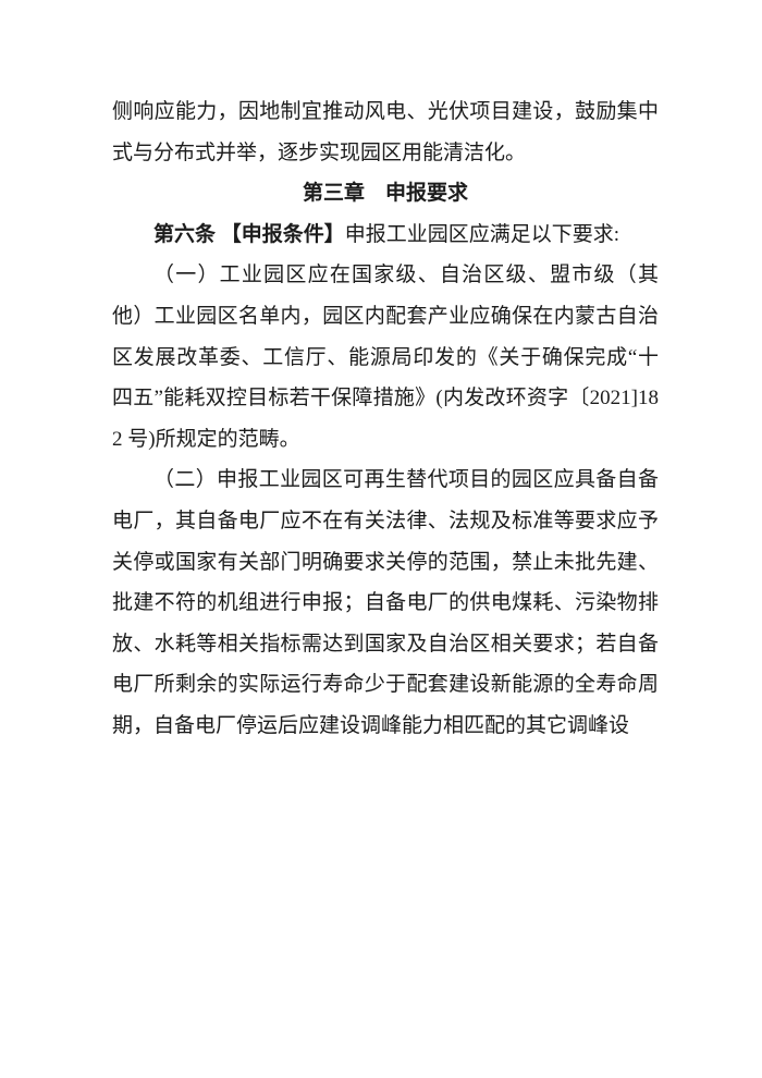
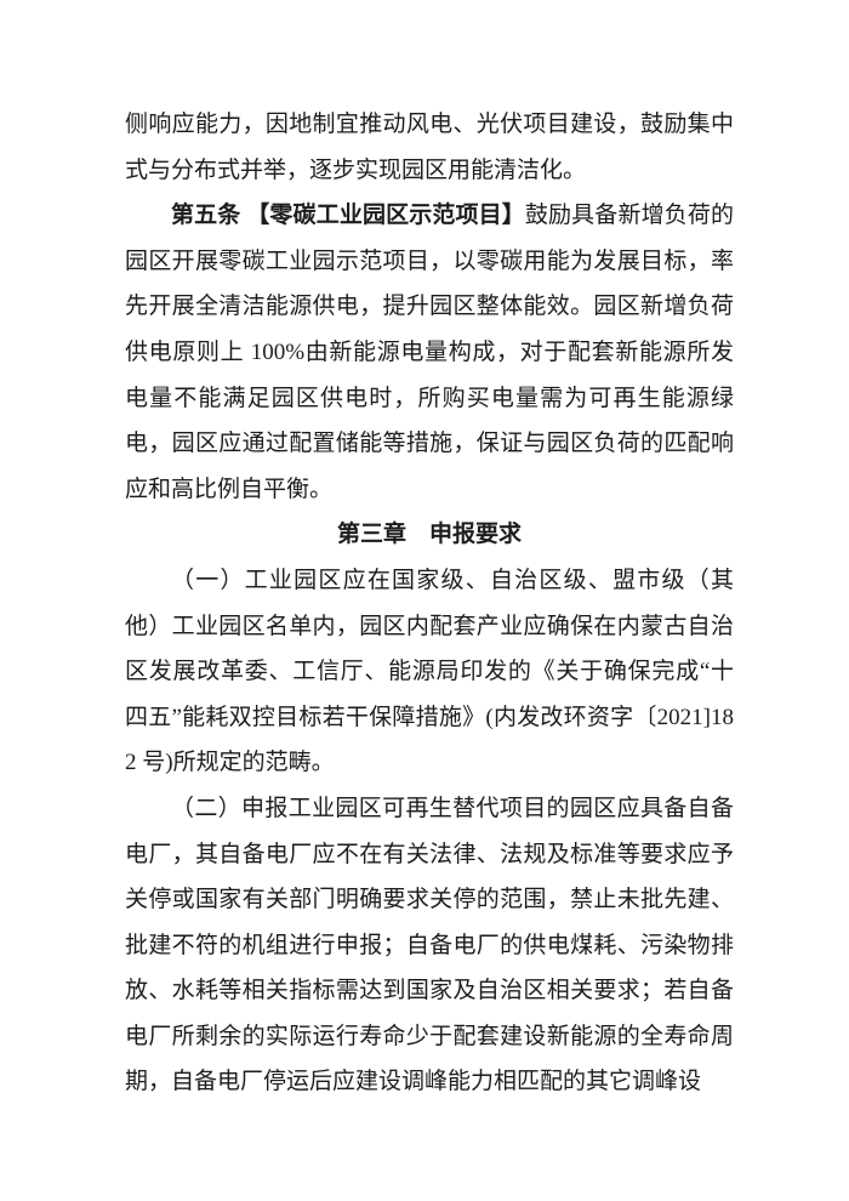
  侧响应能力，因地制宜推动风电、光伏项目建设，鼓励集中式与分布式并举，逐步实现园区用能清洁化。
+ 第五条 【零碳工业园区示范项目】鼓励具备新增负荷的园区开展零碳工业园示范项目，以零碳用能为发展目标，率先开展全清洁能源供电，提升园区整体能效。园区新增负荷供电原则上 100%由新能源电量构成，对于配套新能源所发电量不能满足园区供电时，所购买电量需为可再生能源绿电，园区应通过配置储能等措施，保证与园区负荷的匹配响应和高比例自平衡。
  第三章 申报要求
- 第六条 【申报条件】申报工业园区应满足以下要求:
  （一）工业园区应在国家级、自治区级、盟市级（其他）工业园区名单内，园区内配套产业应确保在内蒙古自治区发展改革委、工信厅、能源局印发的《关于确保完成“十四五”能耗双控目标若干保障措施》(内发改环资字〔2021]182 号)所规定的范畴。
  （二）申报工业园区可再生替代项目的园区应具备自备电厂，其自备电厂应不在有关法律、法规及标准等要求应予关停或国家有关部门明确要求关停的范围，禁止未批先建、批建不符的机组进行申报；自备电厂的供电煤耗、污染物排放、水耗等相关指标需达到国家及自治区相关要求；若自备电厂所剩余的实际运行寿命少于配套建设新能源的全寿命周期，自备电厂停运后应建设调峰能力相匹配的其它调峰设
